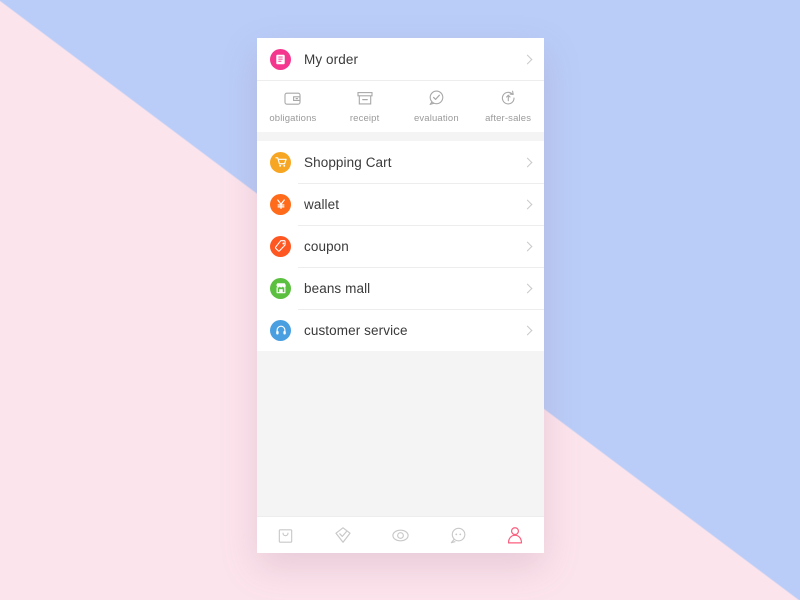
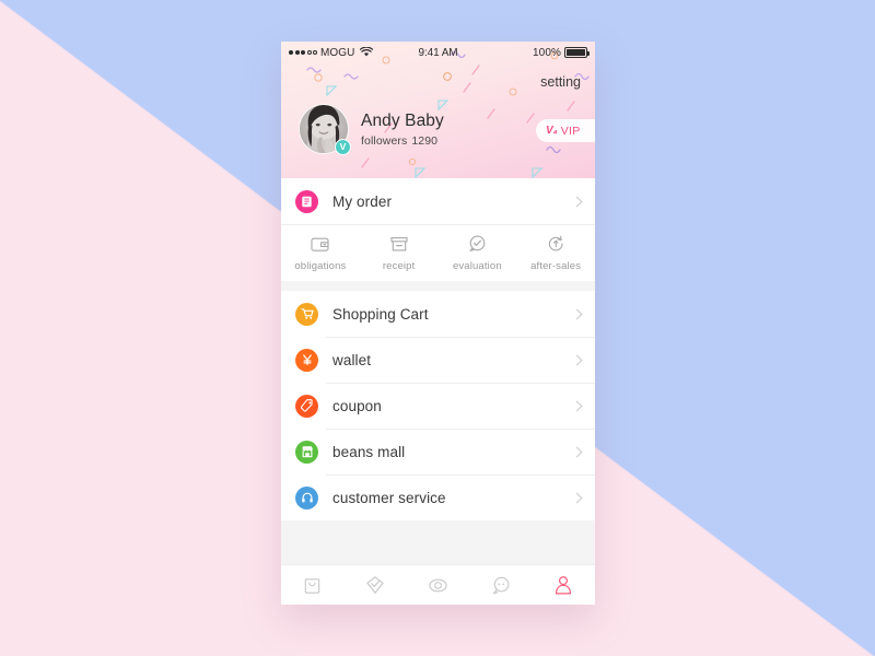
+ MOGU
+ 9:41 AM
+ 100%
+ setting
+ V
+ Andy Baby
+ followers 1290
+ V₄
+ VIP
  My order
  obligations
  receipt
  evaluation
  after-sales
  Shopping Cart
  wallet
  coupon
  beans mall
  customer service
